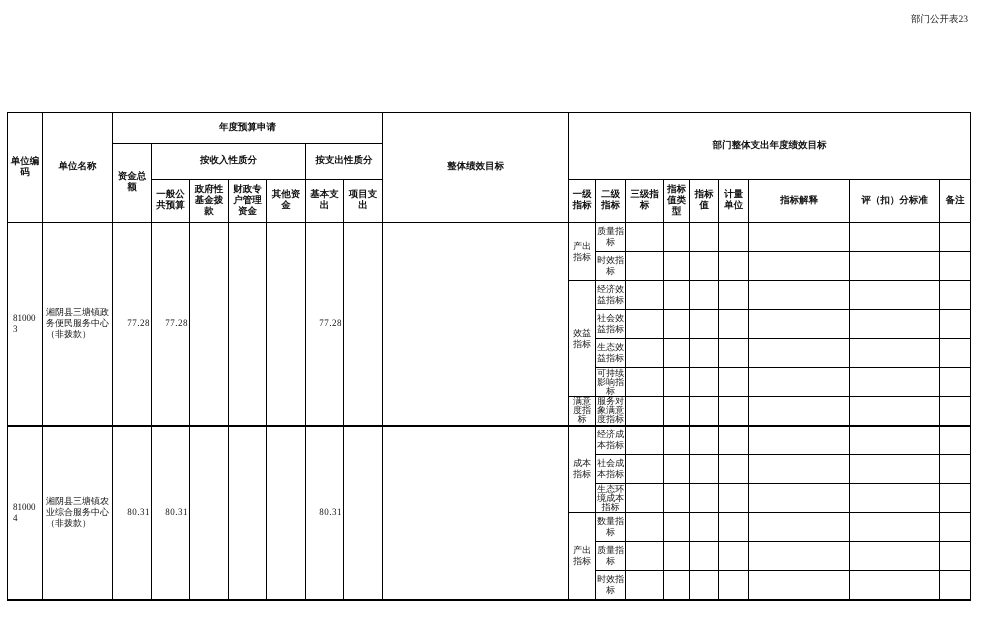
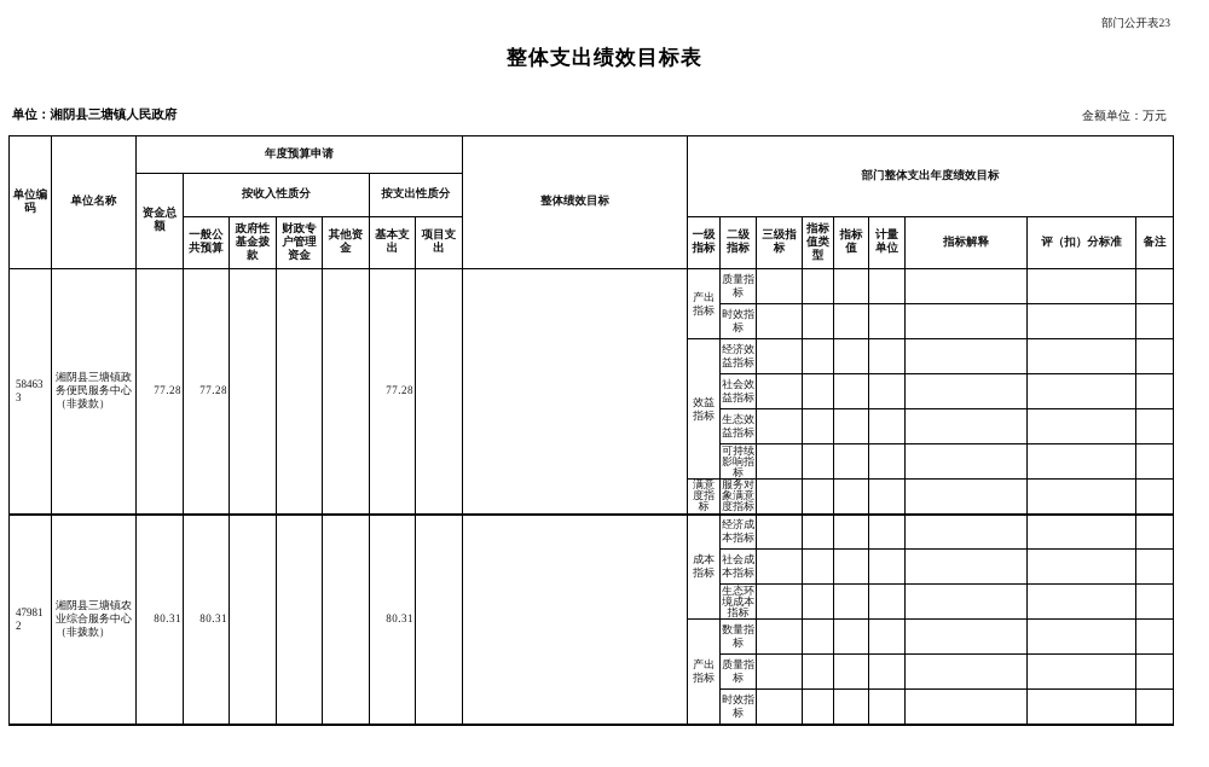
  部门公开表23
+ 整体支出绩效目标表
+ 单位：湘阴县三塘镇人民政府
+ 金额单位：万元
  单位编码	单位名称	年度预算申请	整体绩效目标	部门整体支出年度绩效目标
  资金总额	按收入性质分	按支出性质分
  一般公共预算	政府性基金拨款	财政专户管理资金	其他资金	基本支出	项目支出	一级指标	二级指标	三级指标	指标值类型	指标值	计量单位	指标解释	评（扣）分标准	备注
- 810003	湘阴县三塘镇政务便民服务中心（非拨款）	77.28	77.28				77.28			产出指标	质量指标
+ 584633	湘阴县三塘镇政务便民服务中心（非拨款）	77.28	77.28				77.28			产出指标	质量指标
  时效指标
  效益指标	经济效益指标
  社会效益指标
  生态效益指标
  可持续影响指标
  满意度指标	服务对象满意度指标
- 810004	湘阴县三塘镇农业综合服务中心（非拨款）	80.31	80.31				80.31			成本指标	经济成本指标
+ 479812	湘阴县三塘镇农业综合服务中心（非拨款）	80.31	80.31				80.31			成本指标	经济成本指标
  社会成本指标
  生态环境成本指标
  产出指标	数量指标
  质量指标
  时效指标
